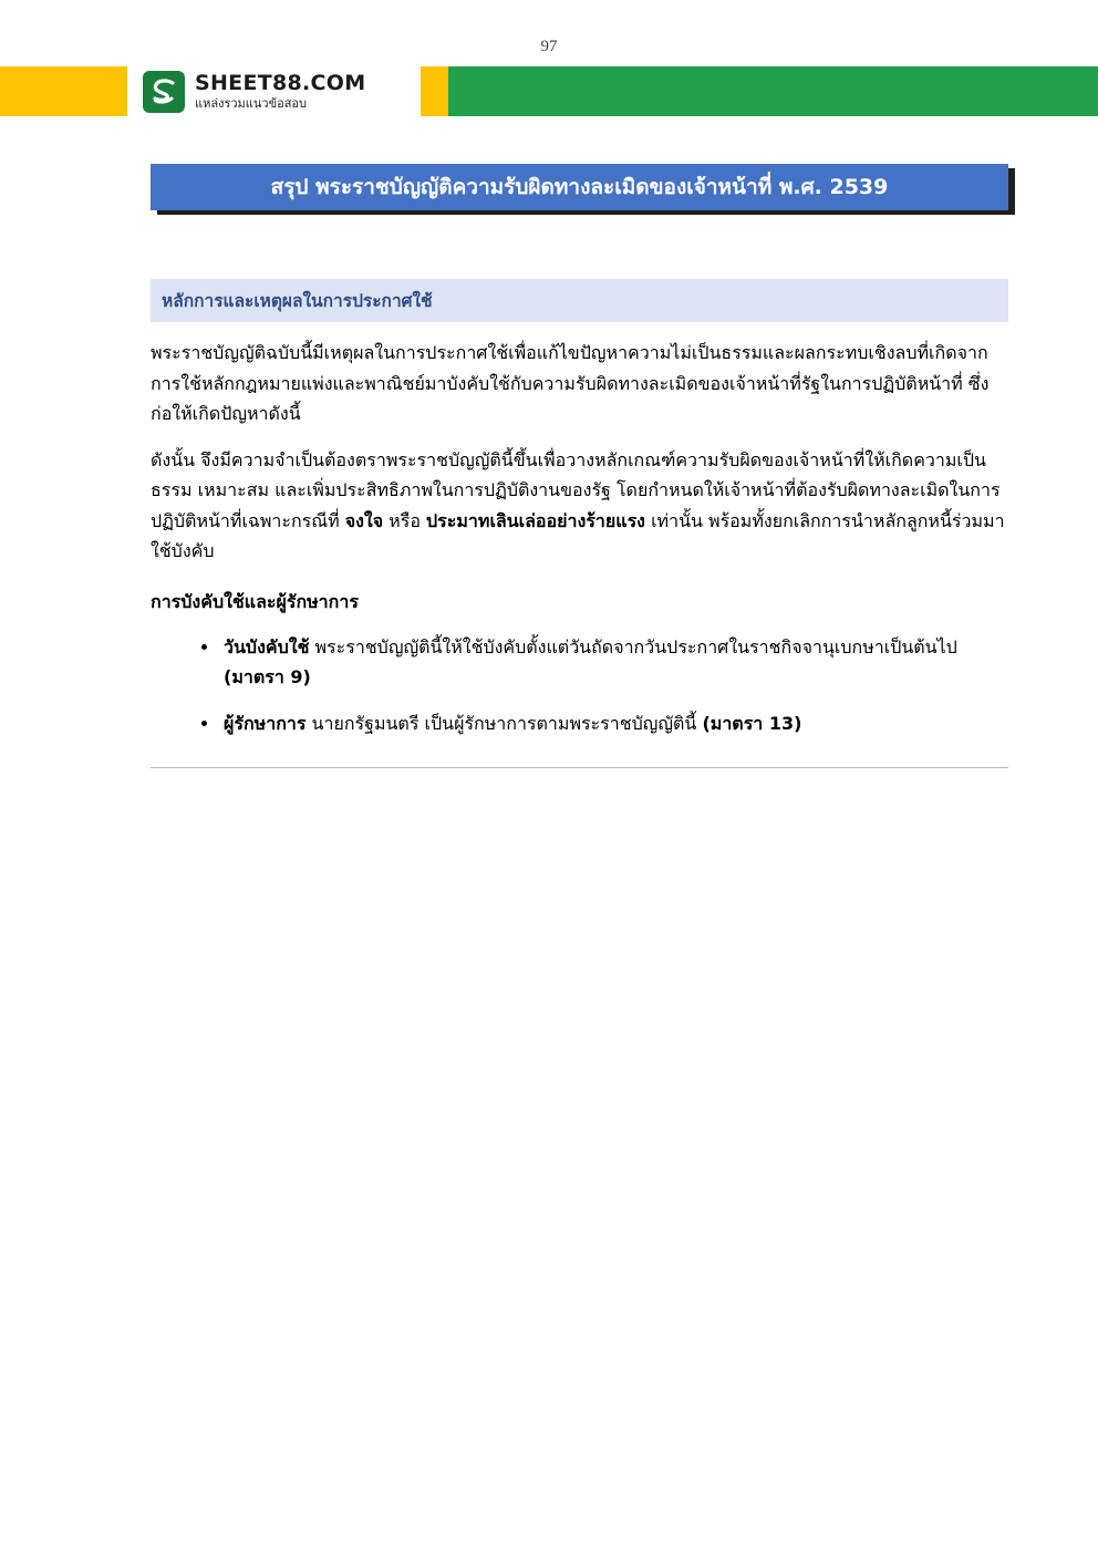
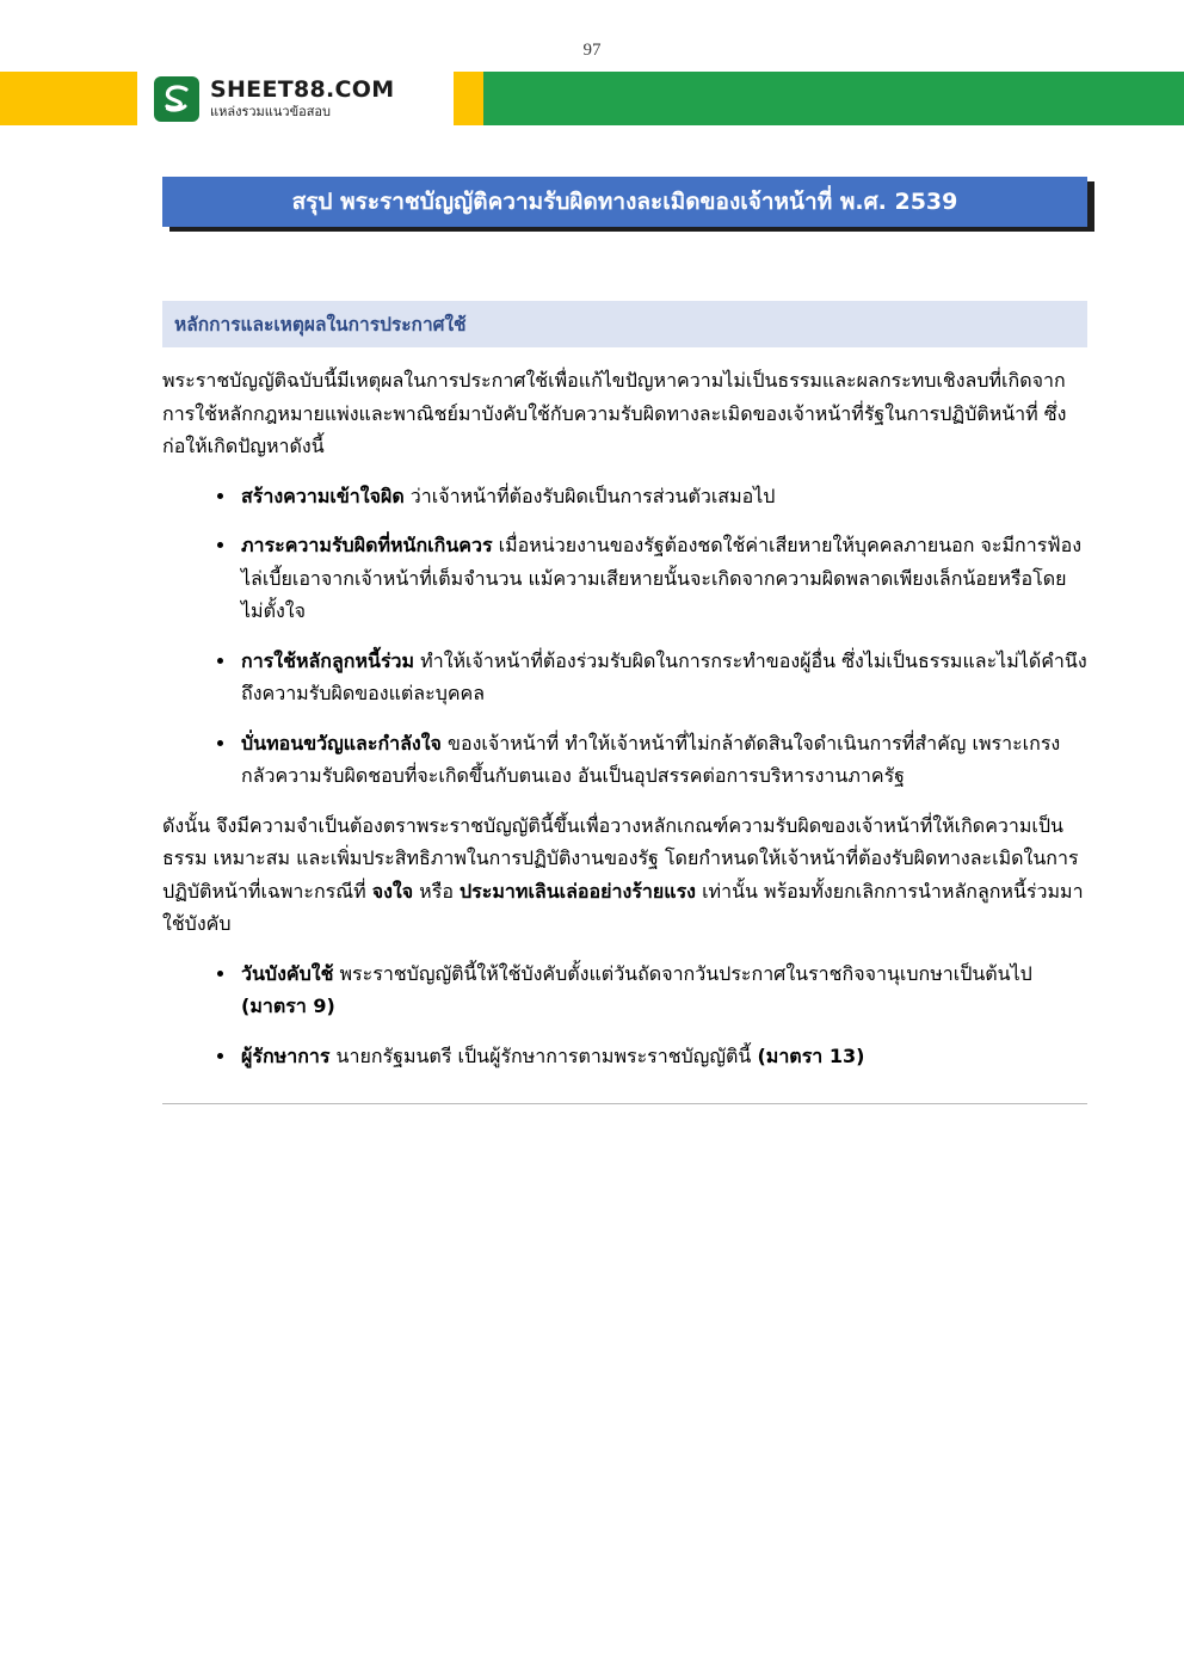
  97
  SHEET88.COM
  แหล่งรวมแนวข้อสอบ
  สรุป พระราชบัญญัติความรับผิดทางละเมิดของเจ้าหน้าที่ พ.ศ. 2539
  หลักการและเหตุผลในการประกาศใช้
  พระราชบัญญัติฉบับนี้มีเหตุผลในการประกาศใช้เพื่อแก้ไขปัญหาความไม่เป็นธรรมและผลกระทบเชิงลบที่เกิดจากการใช้หลักกฎหมายแพ่งและพาณิชย์มาบังคับใช้กับความรับผิดทางละเมิดของเจ้าหน้าที่รัฐในการปฏิบัติหน้าที่ ซึ่งก่อให้เกิดปัญหาดังนี้
+ สร้างความเข้าใจผิด ว่าเจ้าหน้าที่ต้องรับผิดเป็นการส่วนตัวเสมอไป
+ ภาระความรับผิดที่หนักเกินควร เมื่อหน่วยงานของรัฐต้องชดใช้ค่าเสียหายให้บุคคลภายนอก จะมีการฟ้องไล่เบี้ยเอาจากเจ้าหน้าที่เต็มจำนวน แม้ความเสียหายนั้นจะเกิดจากความผิดพลาดเพียงเล็กน้อยหรือโดยไม่ตั้งใจ
+ การใช้หลักลูกหนี้ร่วม ทำให้เจ้าหน้าที่ต้องร่วมรับผิดในการกระทำของผู้อื่น ซึ่งไม่เป็นธรรมและไม่ได้คำนึงถึงความรับผิดของแต่ละบุคคล
+ บั่นทอนขวัญและกำลังใจ ของเจ้าหน้าที่ ทำให้เจ้าหน้าที่ไม่กล้าตัดสินใจดำเนินการที่สำคัญ เพราะเกรงกลัวความรับผิดชอบที่จะเกิดขึ้นกับตนเอง อันเป็นอุปสรรคต่อการบริหารงานภาครัฐ
  ดังนั้น จึงมีความจำเป็นต้องตราพระราชบัญญัตินี้ขึ้นเพื่อวางหลักเกณฑ์ความรับผิดของเจ้าหน้าที่ให้เกิดความเป็นธรรม เหมาะสม และเพิ่มประสิทธิภาพในการปฏิบัติงานของรัฐ โดยกำหนดให้เจ้าหน้าที่ต้องรับผิดทางละเมิดในการปฏิบัติหน้าที่เฉพาะกรณีที่ จงใจ หรือ ประมาทเลินเล่ออย่างร้ายแรง เท่านั้น พร้อมทั้งยกเลิกการนำหลักลูกหนี้ร่วมมาใช้บังคับ
- การบังคับใช้และผู้รักษาการ
  วันบังคับใช้ พระราชบัญญัตินี้ให้ใช้บังคับตั้งแต่วันถัดจากวันประกาศในราชกิจจานุเบกษาเป็นต้นไป (มาตรา 9)
  ผู้รักษาการ นายกรัฐมนตรี เป็นผู้รักษาการตามพระราชบัญญัตินี้ (มาตรา 13)
